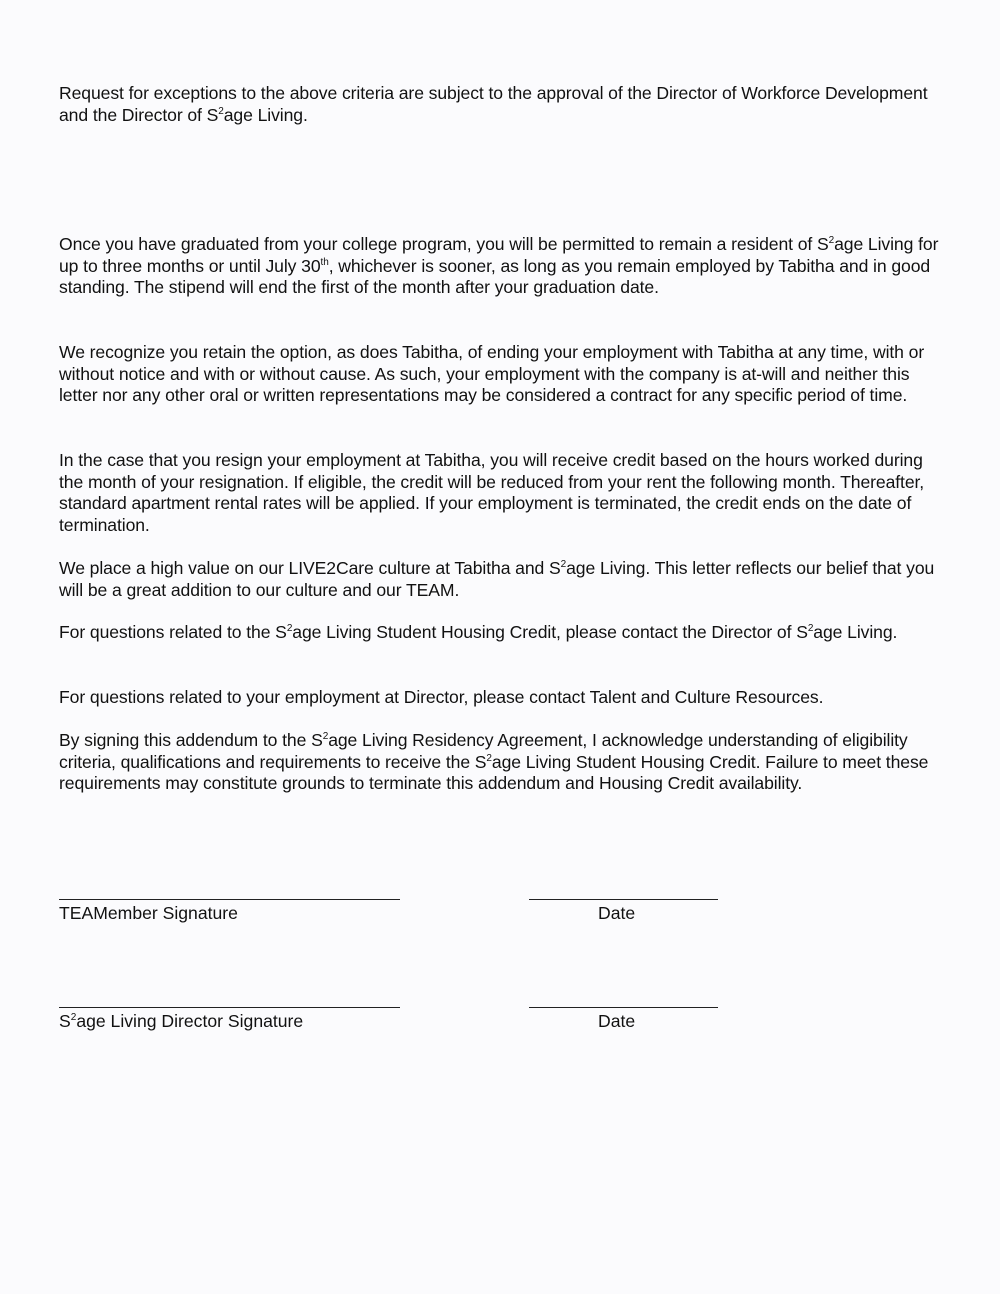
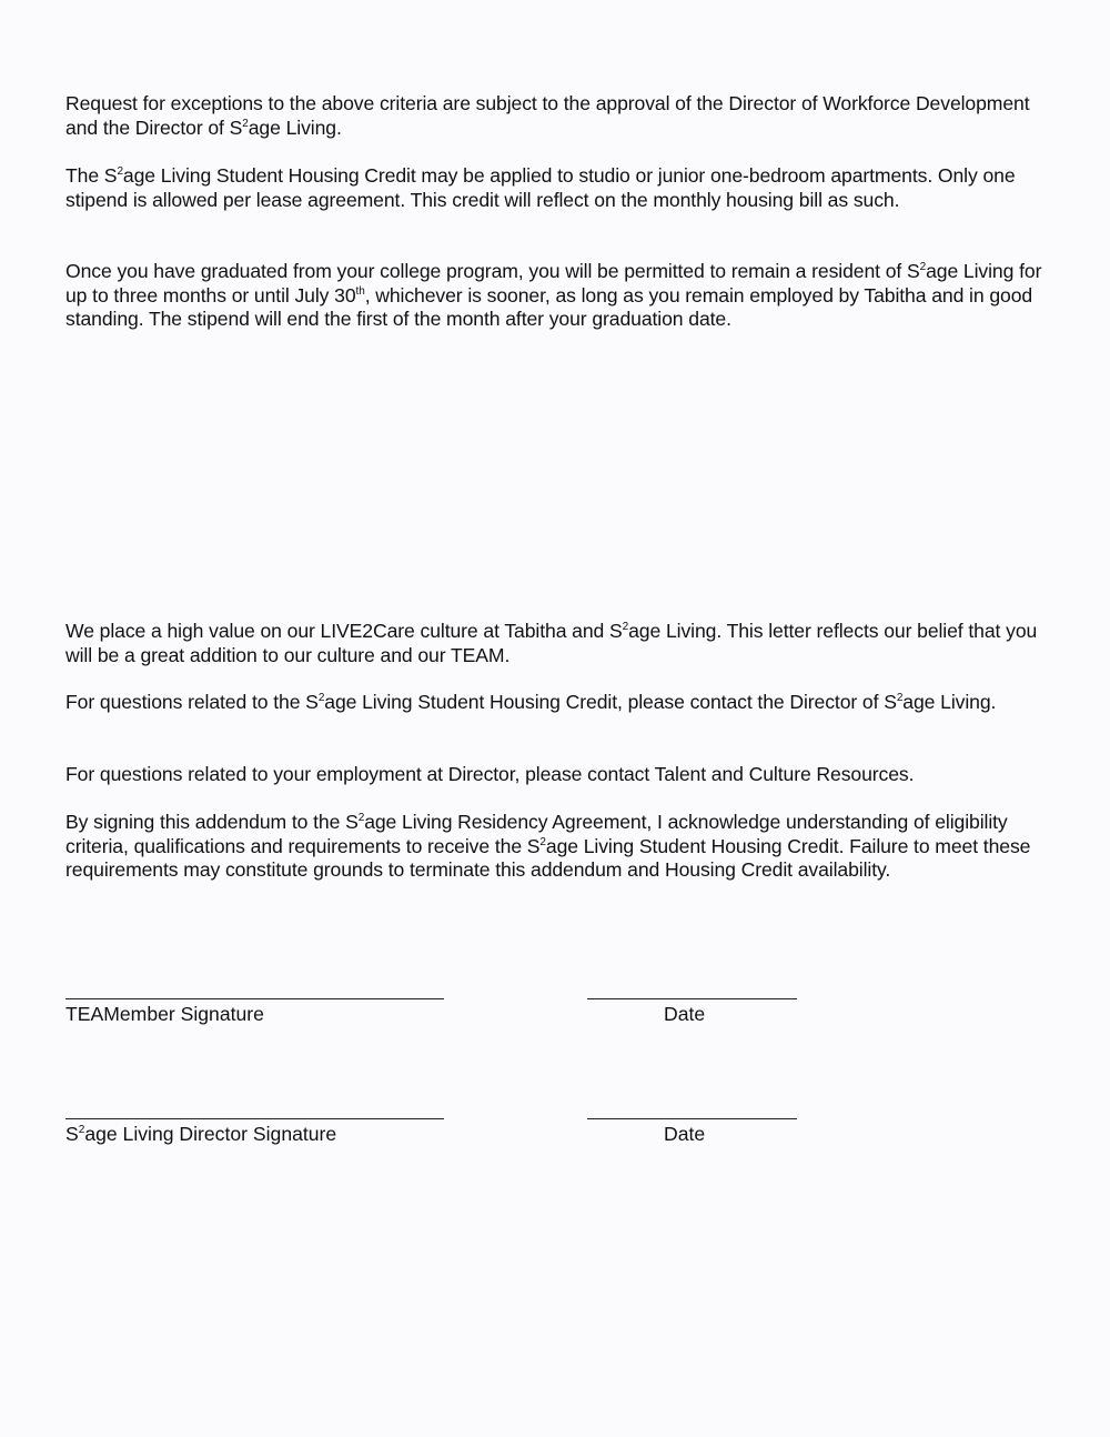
  Request for exceptions to the above criteria are subject to the approval of the Director of Workforce Development and the Director of S2age Living.
+ The S2age Living Student Housing Credit may be applied to studio or junior one-bedroom apartments. Only one stipend is allowed per lease agreement. This credit will reflect on the monthly housing bill as such.
  Once you have graduated from your college program, you will be permitted to remain a resident of S2age Living for up to three months or until July 30th, whichever is sooner, as long as you remain employed by Tabitha and in good standing. The stipend will end the first of the month after your graduation date.
- We recognize you retain the option, as does Tabitha, of ending your employment with Tabitha at any time, with or without notice and with or without cause. As such, your employment with the company is at-will and neither this letter nor any other oral or written representations may be considered a contract for any specific period of time.
- In the case that you resign your employment at Tabitha, you will receive credit based on the hours worked during the month of your resignation. If eligible, the credit will be reduced from your rent the following month. Thereafter, standard apartment rental rates will be applied. If your employment is terminated, the credit ends on the date of termination.
  We place a high value on our LIVE2Care culture at Tabitha and S2age Living. This letter reflects our belief that you will be a great addition to our culture and our TEAM.
  For questions related to the S2age Living Student Housing Credit, please contact the Director of S2age Living.
  For questions related to your employment at Director, please contact Talent and Culture Resources.
  By signing this addendum to the S2age Living Residency Agreement, I acknowledge understanding of eligibility criteria, qualifications and requirements to receive the S2age Living Student Housing Credit. Failure to meet these requirements may constitute grounds to terminate this addendum and Housing Credit availability.
  TEAMember Signature
  Date
  S2age Living Director Signature
  Date
